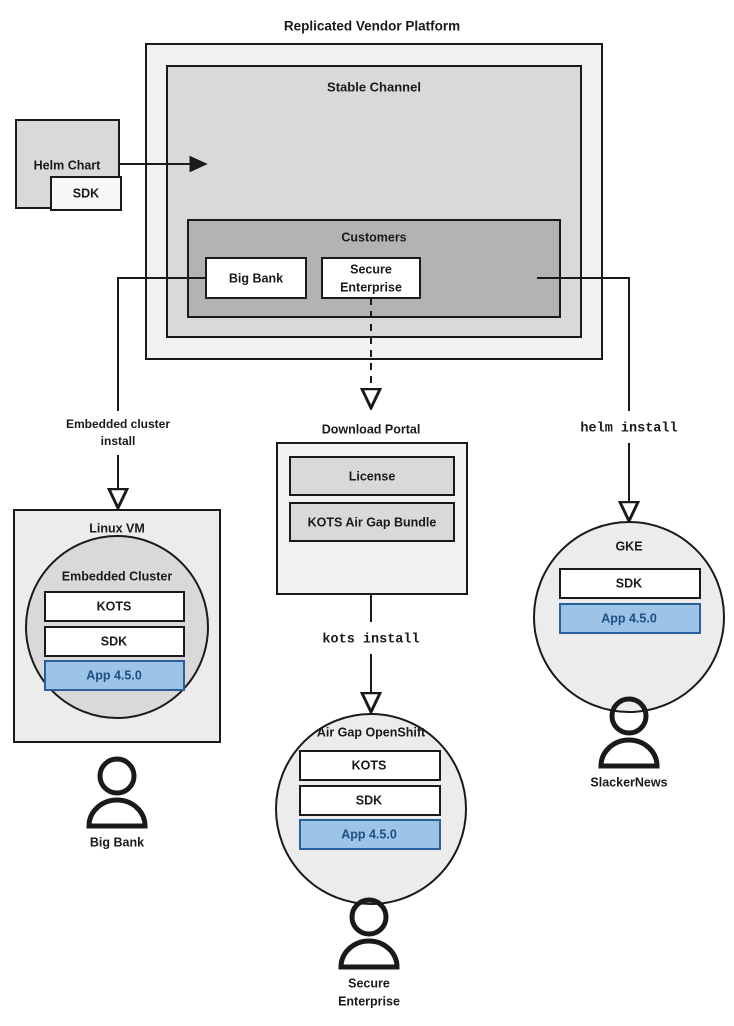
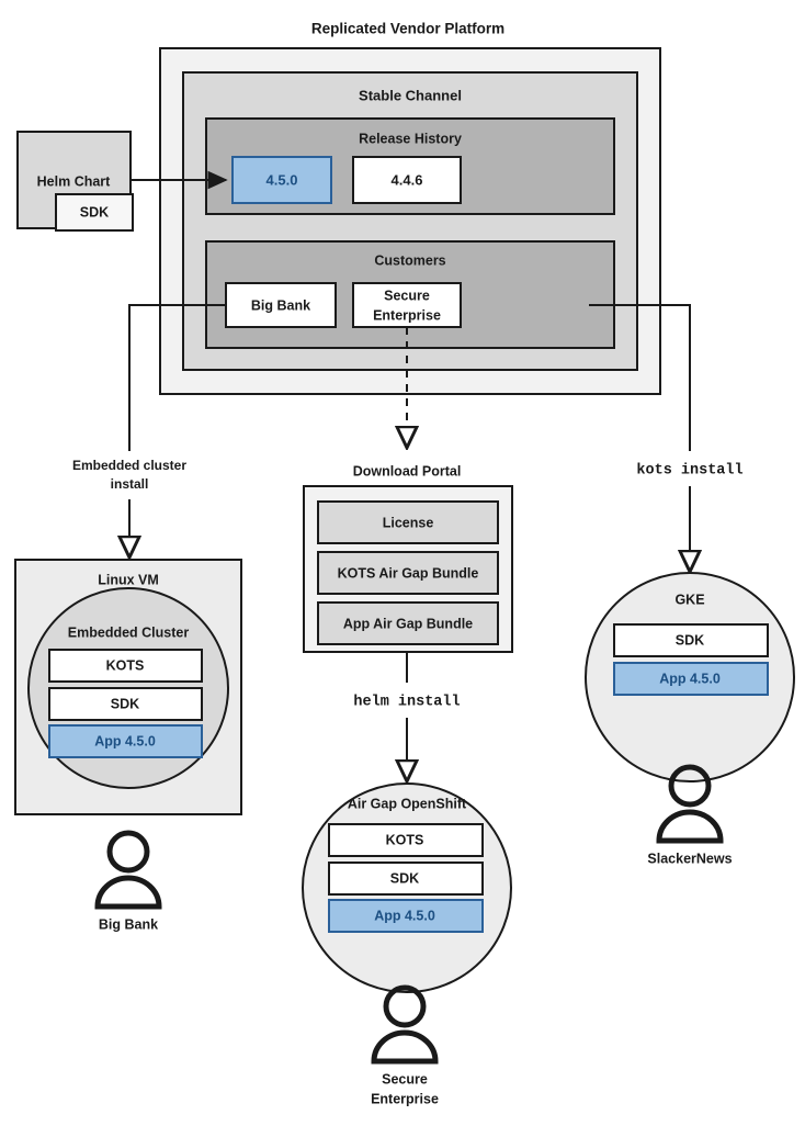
  Replicated Vendor Platform
  Stable Channel
+ Release History
+ 4.5.0
+ 4.4.6
  Customers
  Big Bank
  Secure
  Enterprise
  Helm Chart
  SDK
  Embedded cluster
  install
- helm install
+ kots install
  Download Portal
  License
  KOTS Air Gap Bundle
+ App Air Gap Bundle
- kots install
+ helm install
  Linux VM
  Embedded Cluster
  KOTS
  SDK
  App 4.5.0
  Big Bank
  Air Gap OpenShift
  KOTS
  SDK
  App 4.5.0
  Secure
  Enterprise
  GKE
  SDK
  App 4.5.0
  SlackerNews
